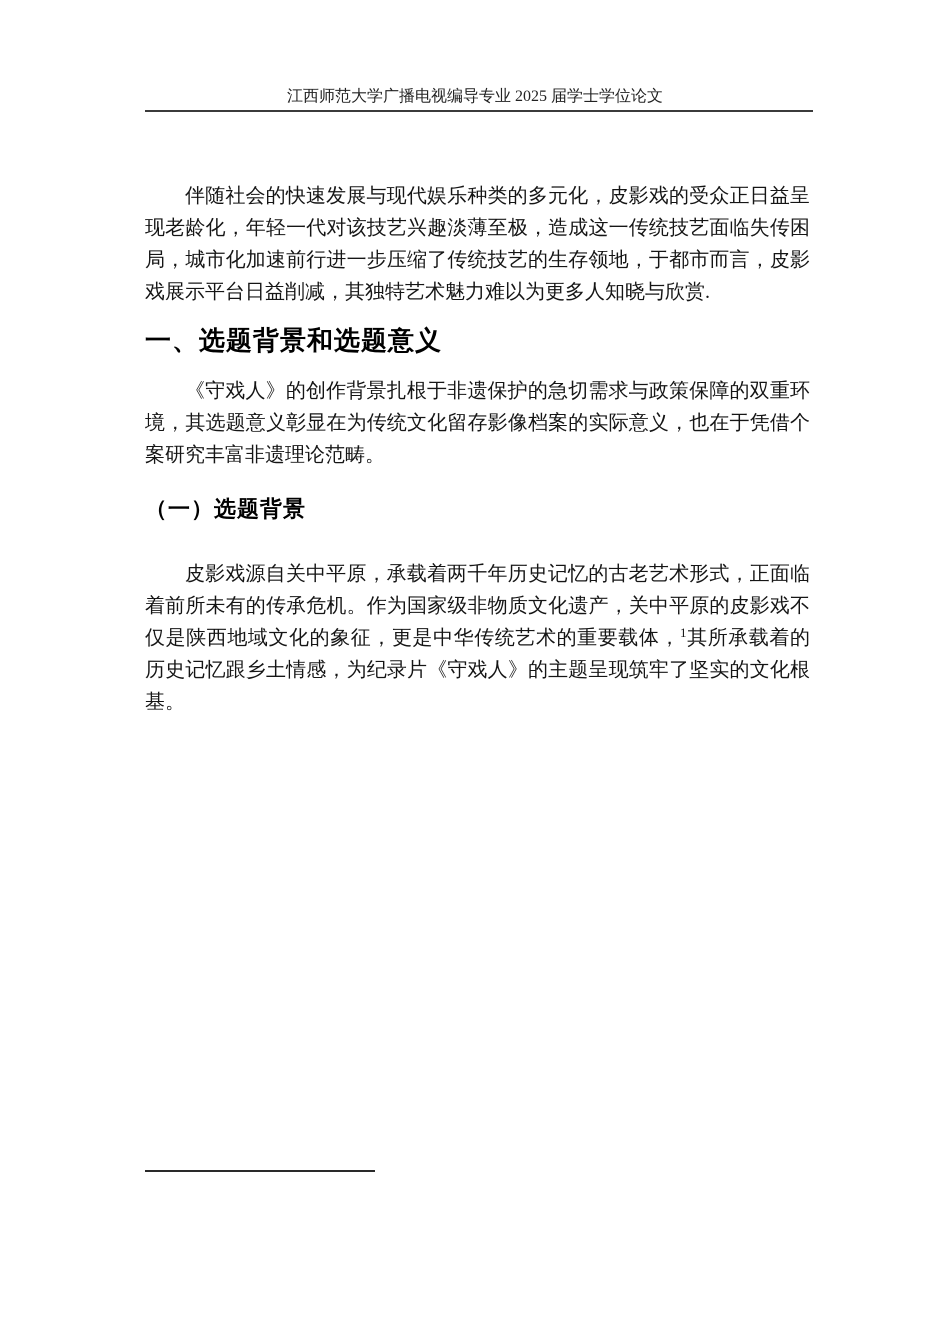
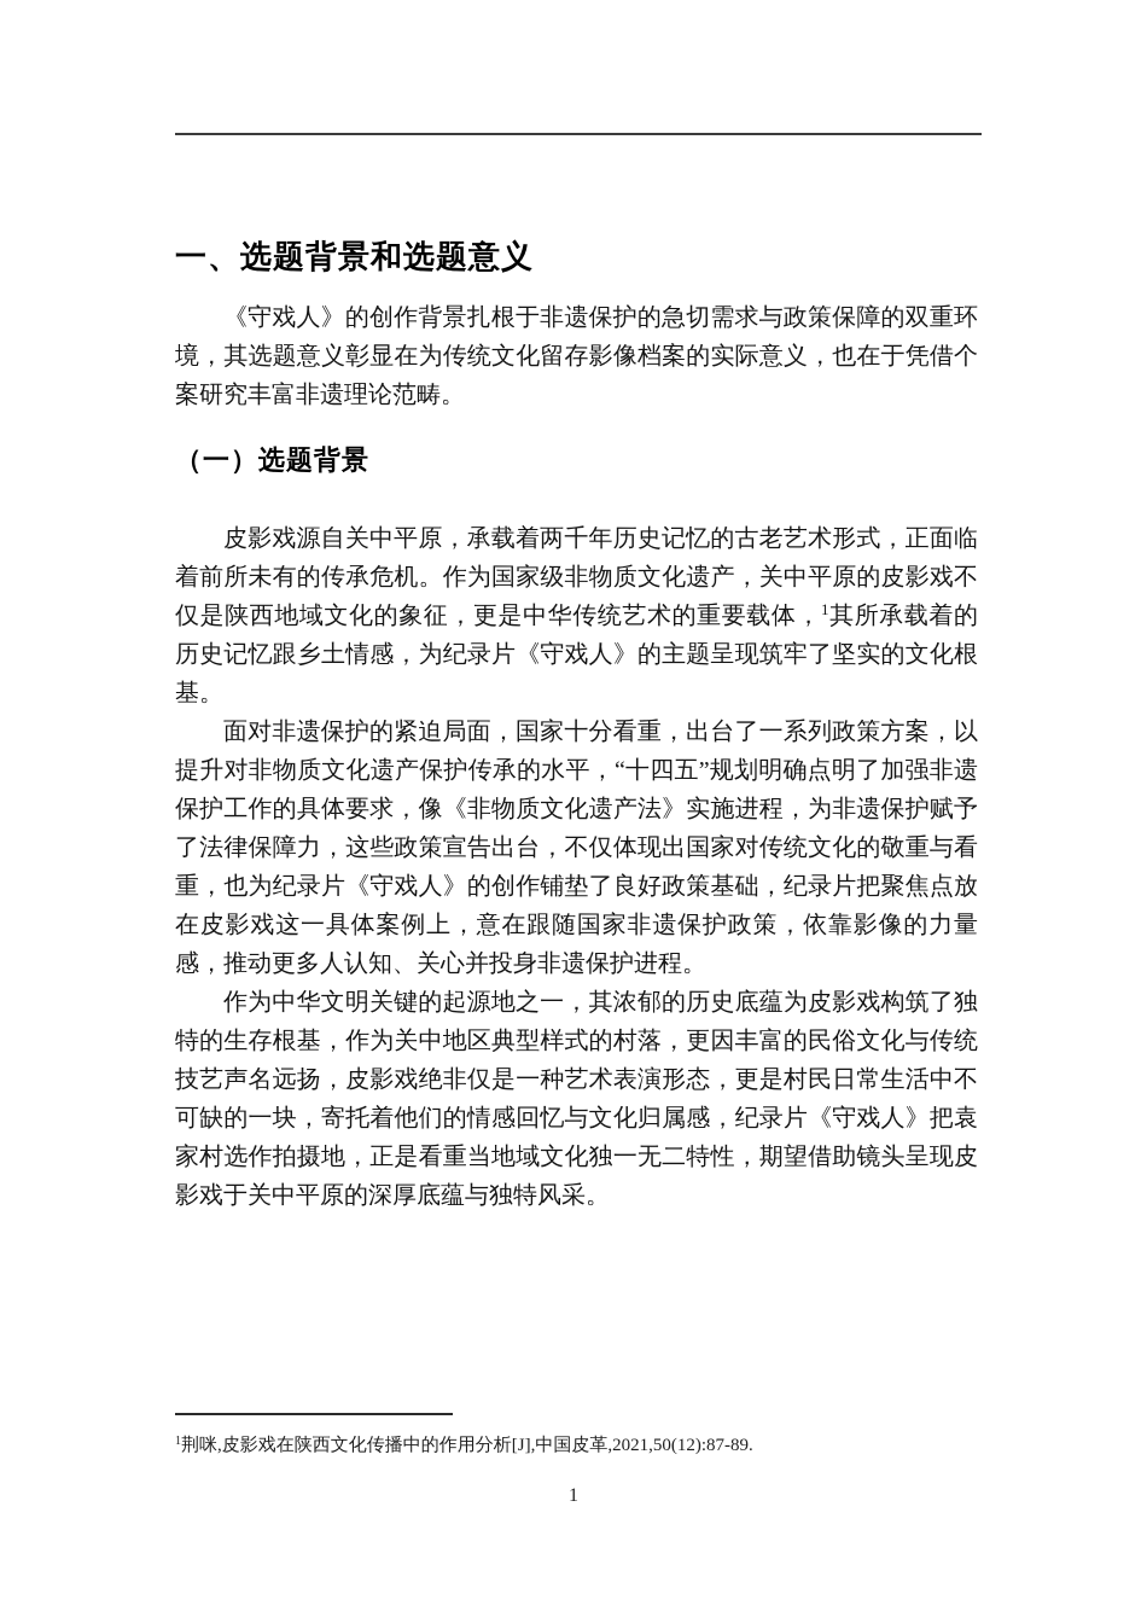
- 江西师范大学广播电视编导专业 2025 届学士学位论文
- 伴随社会的快速发展与现代娱乐种类的多元化，皮影戏的受众正日益呈现老龄化，年轻一代对该技艺兴趣淡薄至极，造成这一传统技艺面临失传困局，城市化加速前行进一步压缩了传统技艺的生存领地，于都市而言，皮影戏展示平台日益削减，其独特艺术魅力难以为更多人知晓与欣赏.
  一、选题背景和选题意义
  《守戏人》的创作背景扎根于非遗保护的急切需求与政策保障的双重环境，其选题意义彰显在为传统文化留存影像档案的实际意义，也在于凭借个案研究丰富非遗理论范畴。
  （一）选题背景
  皮影戏源自关中平原，承载着两千年历史记忆的古老艺术形式，正面临着前所未有的传承危机。作为国家级非物质文化遗产，关中平原的皮影戏不仅是陕西地域文化的象征，更是中华传统艺术的重要载体，1其所承载着的历史记忆跟乡土情感，为纪录片《守戏人》的主题呈现筑牢了坚实的文化根基。
+ 面对非遗保护的紧迫局面，国家十分看重，出台了一系列政策方案，以提升对非物质文化遗产保护传承的水平，“十四五”规划明确点明了加强非遗保护工作的具体要求，像《非物质文化遗产法》实施进程，为非遗保护赋予了法律保障力，这些政策宣告出台，不仅体现出国家对传统文化的敬重与看重，也为纪录片《守戏人》的创作铺垫了良好政策基础，纪录片把聚焦点放在皮影戏这一具体案例上，意在跟随国家非遗保护政策，依靠影像的力量感，推动更多人认知、关心并投身非遗保护进程。
+ 作为中华文明关键的起源地之一，其浓郁的历史底蕴为皮影戏构筑了独特的生存根基，作为关中地区典型样式的村落，更因丰富的民俗文化与传统技艺声名远扬，皮影戏绝非仅是一种艺术表演形态，更是村民日常生活中不可缺的一块，寄托着他们的情感回忆与文化归属感，纪录片《守戏人》把袁家村选作拍摄地，正是看重当地域文化独一无二特性，期望借助镜头呈现皮影戏于关中平原的深厚底蕴与独特风采。
+ 1荆咪,皮影戏在陕西文化传播中的作用分析[J],中国皮革,2021,50(12):87-89.
+ 1
